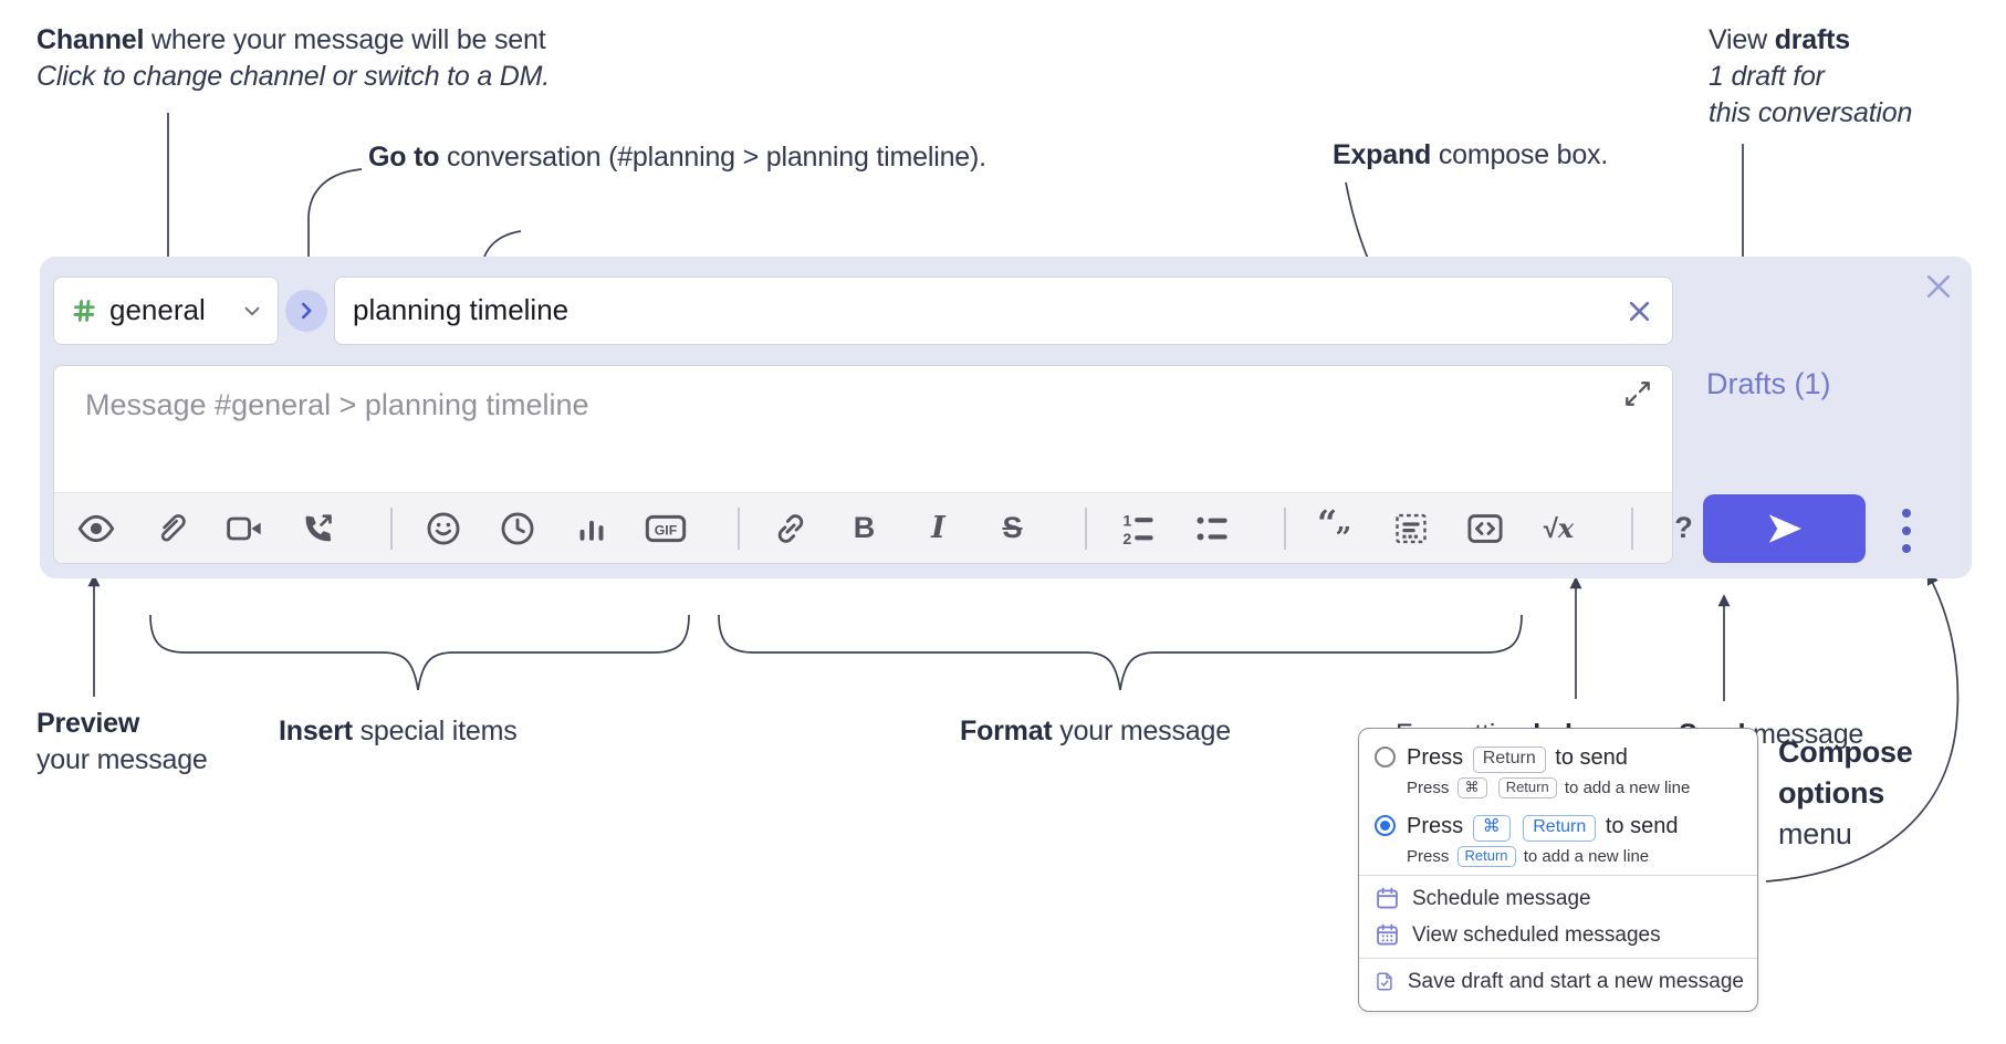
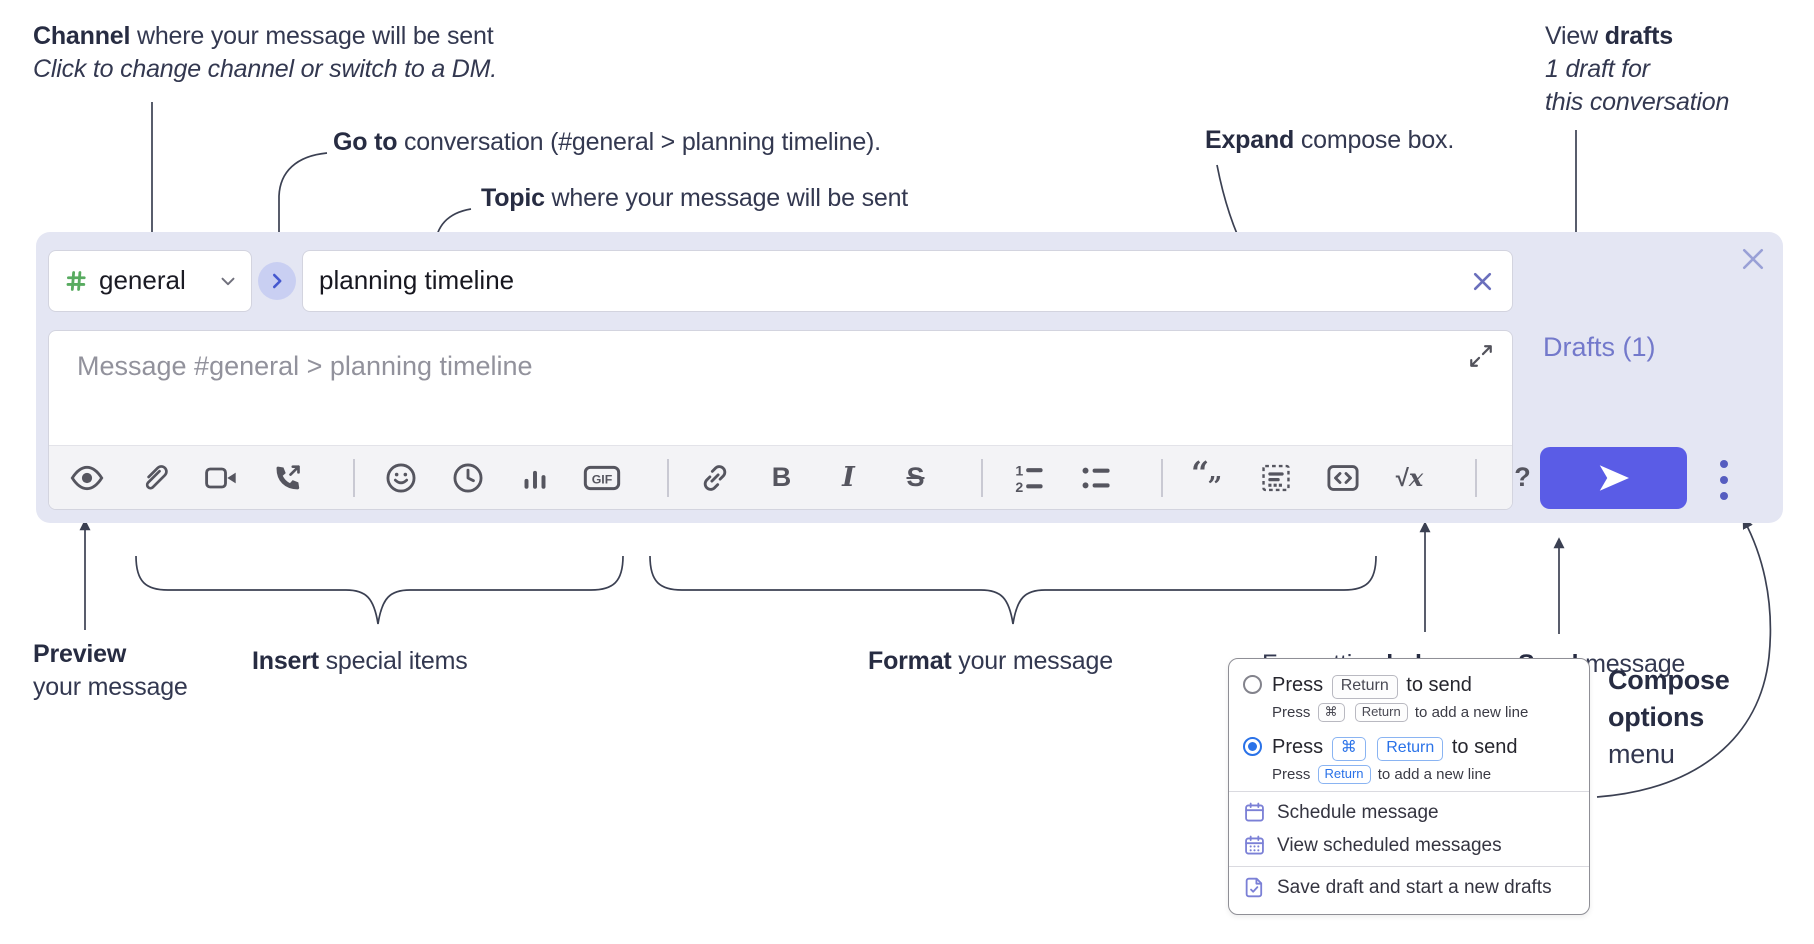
  Channel where your message will be sent
  Click to change channel or switch to a DM.
- Go to conversation (#planning > planning timeline).
+ Go to conversation (#general > planning timeline).
+ Topic where your message will be sent
  Expand compose box.
  View drafts
  1 draft for
  this conversation
  general
  planning timeline
  Message #general > planning timeline
  GIF
  B
  I
  S
  1
  2
  “
  ”
  √x
  ?
  Drafts (1)
  Preview
  your message
  Insert special items
  Format your message
  Compose
  options
  menu
  Press Return to send
  Press ⌘ Return to add a new line
  Press ⌘ Return to send
  Press Return to add a new line
  Schedule message
  View scheduled messages
- Save draft and start a new message
+ Save draft and start a new drafts
